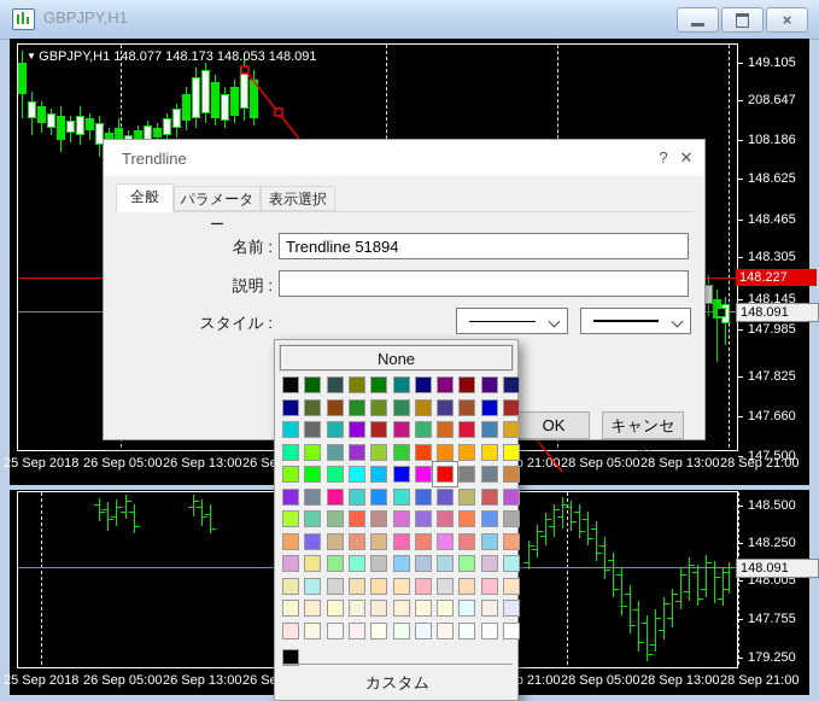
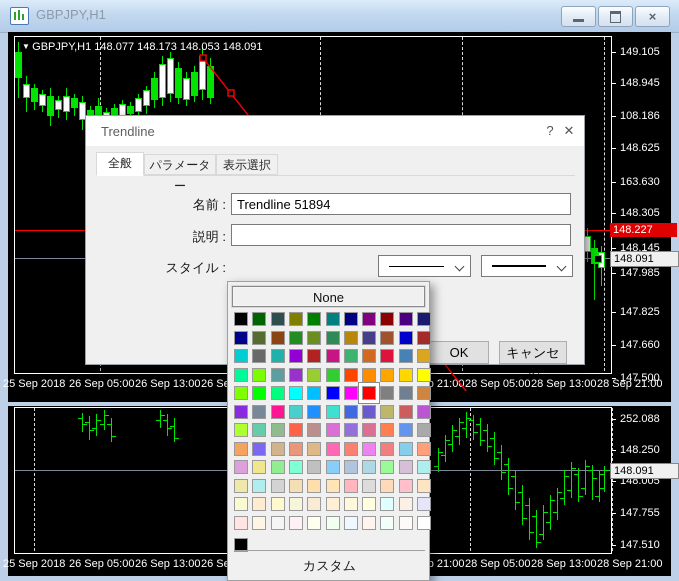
  GBPJPY,H1
  ×
  149.105
- 208.647
+ 148.945
  108.186
  148.625
- 148.465
+ 163.630
  148.305
  148.145
  147.985
  147.825
  147.660
  147.500
  148.227
  148.091
  25 Sep 2018
  26 Sep 05:00
  26 Sep 13:00
  28 Sep 05:00
  28 Sep 13:00
  28 Sep 21:00
  ▼ GBPJPY,H1 148.077 148.173 148.053 148.091
- 148.500
+ 252.088
  148.250
  148.005
  147.755
- 179.250
+ 147.510
  148.091
  25 Sep 2018
  26 Sep 05:00
  26 Sep 13:00
  28 Sep 05:00
  28 Sep 13:00
  28 Sep 21:00
  Trendline
  ?
  ✕
  全般
  パラメーター
  表示選択
  名前 :
  Trendline 51894
  説明 :
  スタイル :
  OK
  キャンセル
  None
  カスタム
